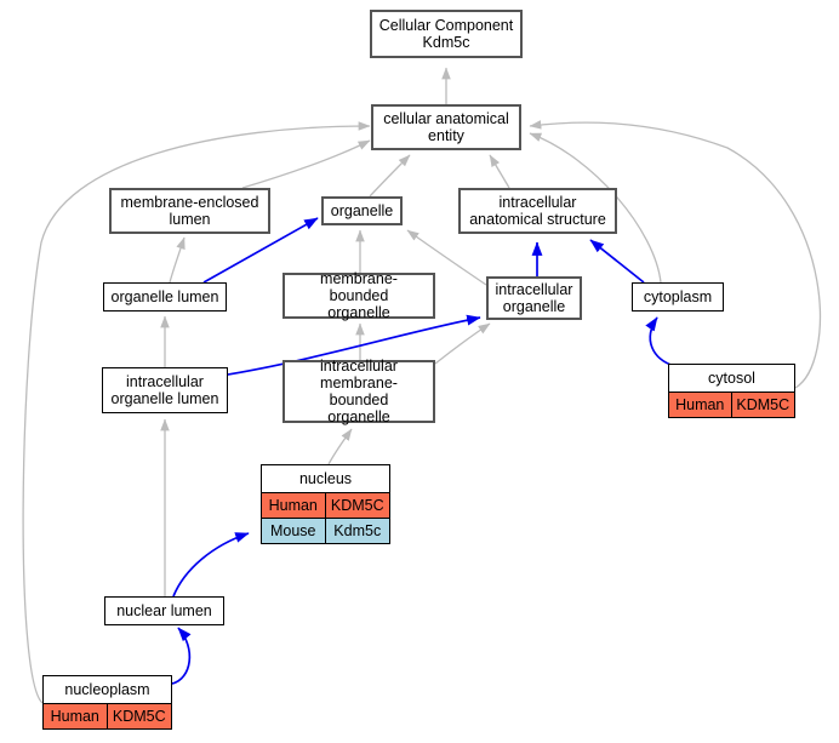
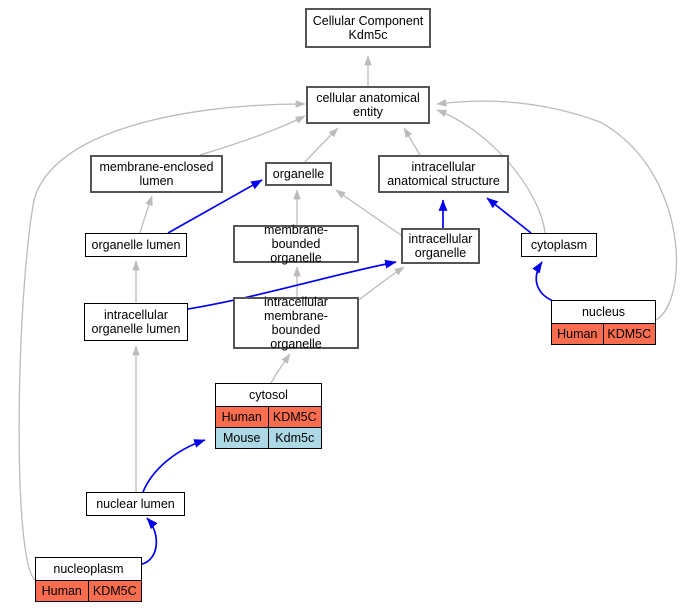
  Cellular Component
  Kdm5c
  cellular anatomical
  entity
  membrane-enclosed
  lumen
  organelle
  intracellular
  anatomical structure
  organelle lumen
  membrane-bounded
  organelle
  intracellular
  organelle
  cytoplasm
  intracellular
  organelle lumen
  intracellular
  membrane-bounded
  organelle
  nuclear lumen
- cytosol
+ nucleus
  Human
  KDM5C
- nucleus
+ cytosol
  Human
  KDM5C
  Mouse
  Kdm5c
  nucleoplasm
  Human
  KDM5C
